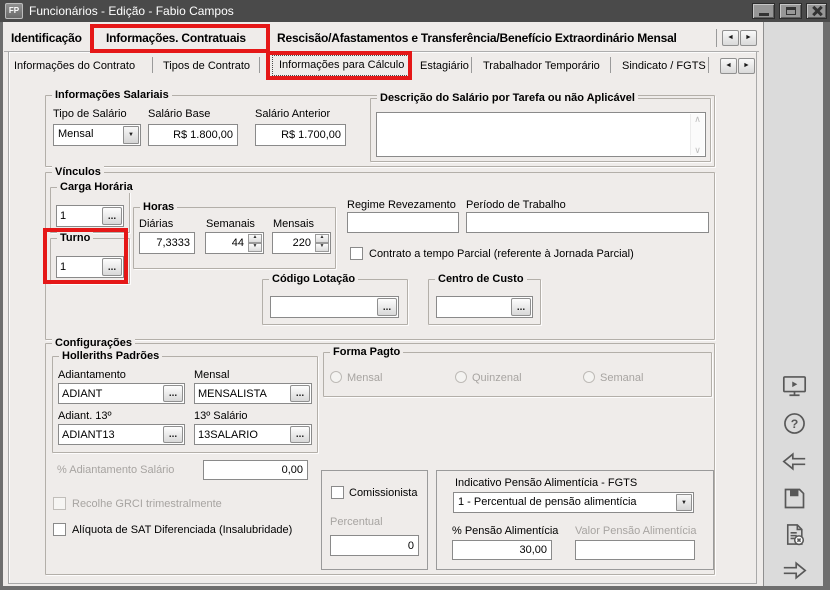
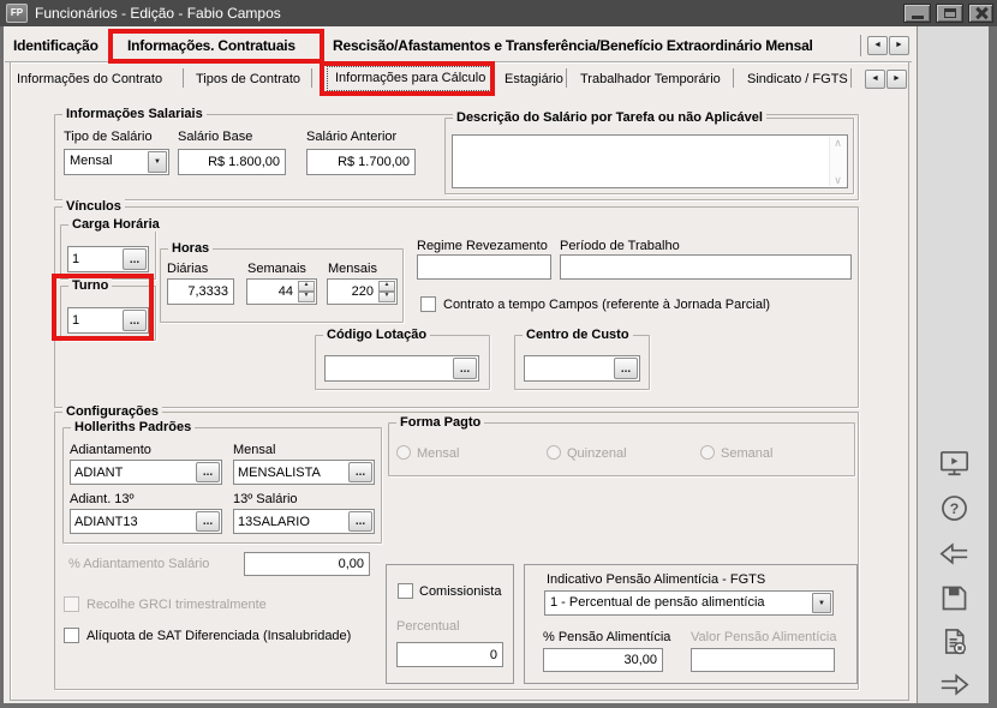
  FP
  Funcionários - Edição - Fabio Campos
  Identificação
  Informações. Contratuais
  Rescisão/Afastamentos e Transferência/Benefício Extraordinário Mensal
  Informações do Contrato
  Tipos de Contrato
  Informações para Cálculo
  Estagiário
  Trabalhador Temporário
  Sindicato / FGTS
  Informações Salariais
  Tipo de Salário
  Mensal
  Salário Base
  R$ 1.800,00
  Salário Anterior
  R$ 1.700,00
  Descrição do Salário por Tarefa ou não Aplicável
  ∧
  ∨
  Vínculos
  Carga Horária
  1
  ...
  Turno
  1
  ...
  Horas
  Diárias
  7,3333
  Semanais
  44
  Mensais
  220
  Regime Revezamento
  Período de Trabalho
- Contrato a tempo Parcial (referente à Jornada Parcial)
+ Contrato a tempo Campos (referente à Jornada Parcial)
  Código Lotação
  ...
  Centro de Custo
  ...
  Configurações
  Holleriths Padrões
  Adiantamento
  ADIANT
  ...
  Mensal
  MENSALISTA
  ...
  Adiant. 13º
  ADIANT13
  ...
  13º Salário
  13SALARIO
  ...
  % Adiantamento Salário
  0,00
  Recolhe GRCI trimestralmente
  Alíquota de SAT Diferenciada (Insalubridade)
  Forma Pagto
  Mensal
  Quinzenal
  Semanal
  Comissionista
  Percentual
  0
  Indicativo Pensão Alimentícia - FGTS
  1 - Percentual de pensão alimentícia
  % Pensão Alimentícia
  30,00
  Valor Pensão Alimentícia
  ?
